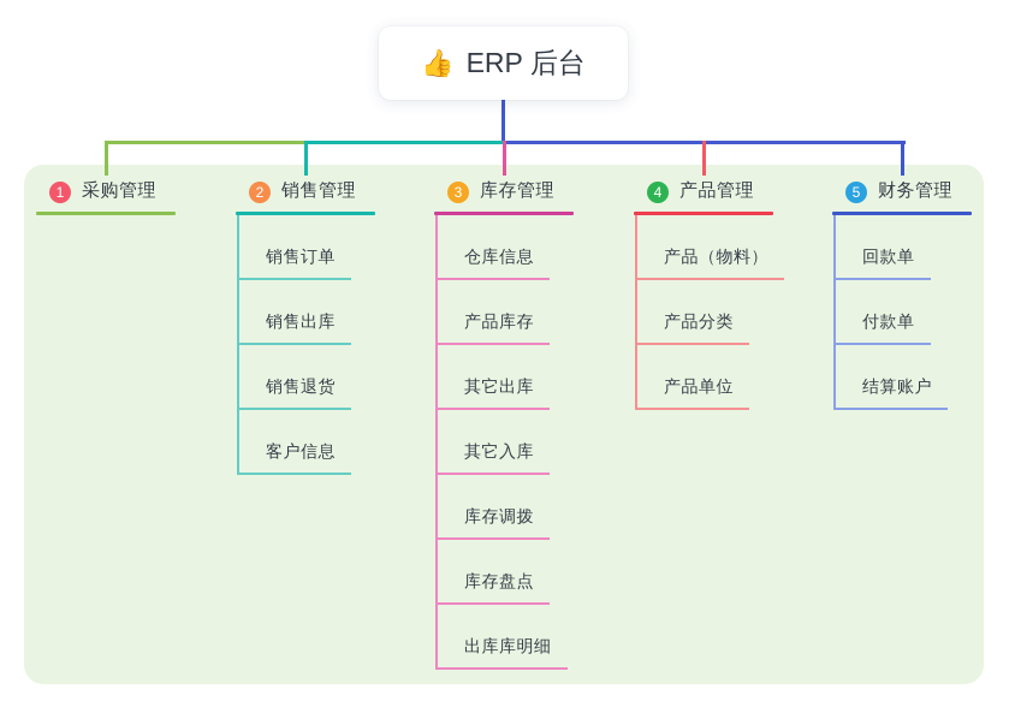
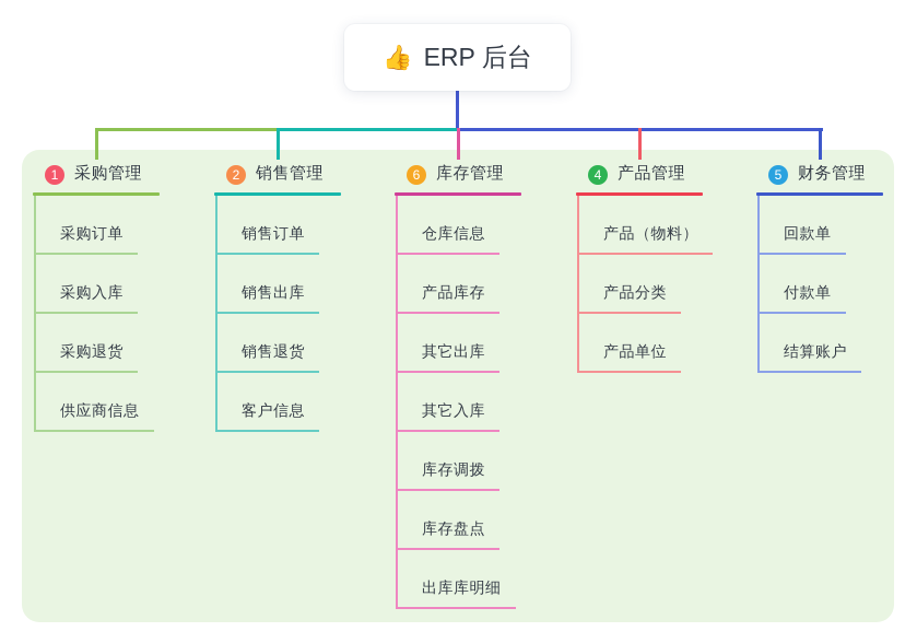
  1
  采购管理
+ 采购订单
+ 采购入库
+ 采购退货
+ 供应商信息
  2
  销售管理
  销售订单
  销售出库
  销售退货
  客户信息
- 3
+ 6
  库存管理
  仓库信息
  产品库存
  其它出库
  其它入库
  库存调拨
  库存盘点
  出库库明细
  4
  产品管理
  产品（物料）
  产品分类
  产品单位
  5
  财务管理
  回款单
  付款单
  结算账户
  👍
  ERP 后台
